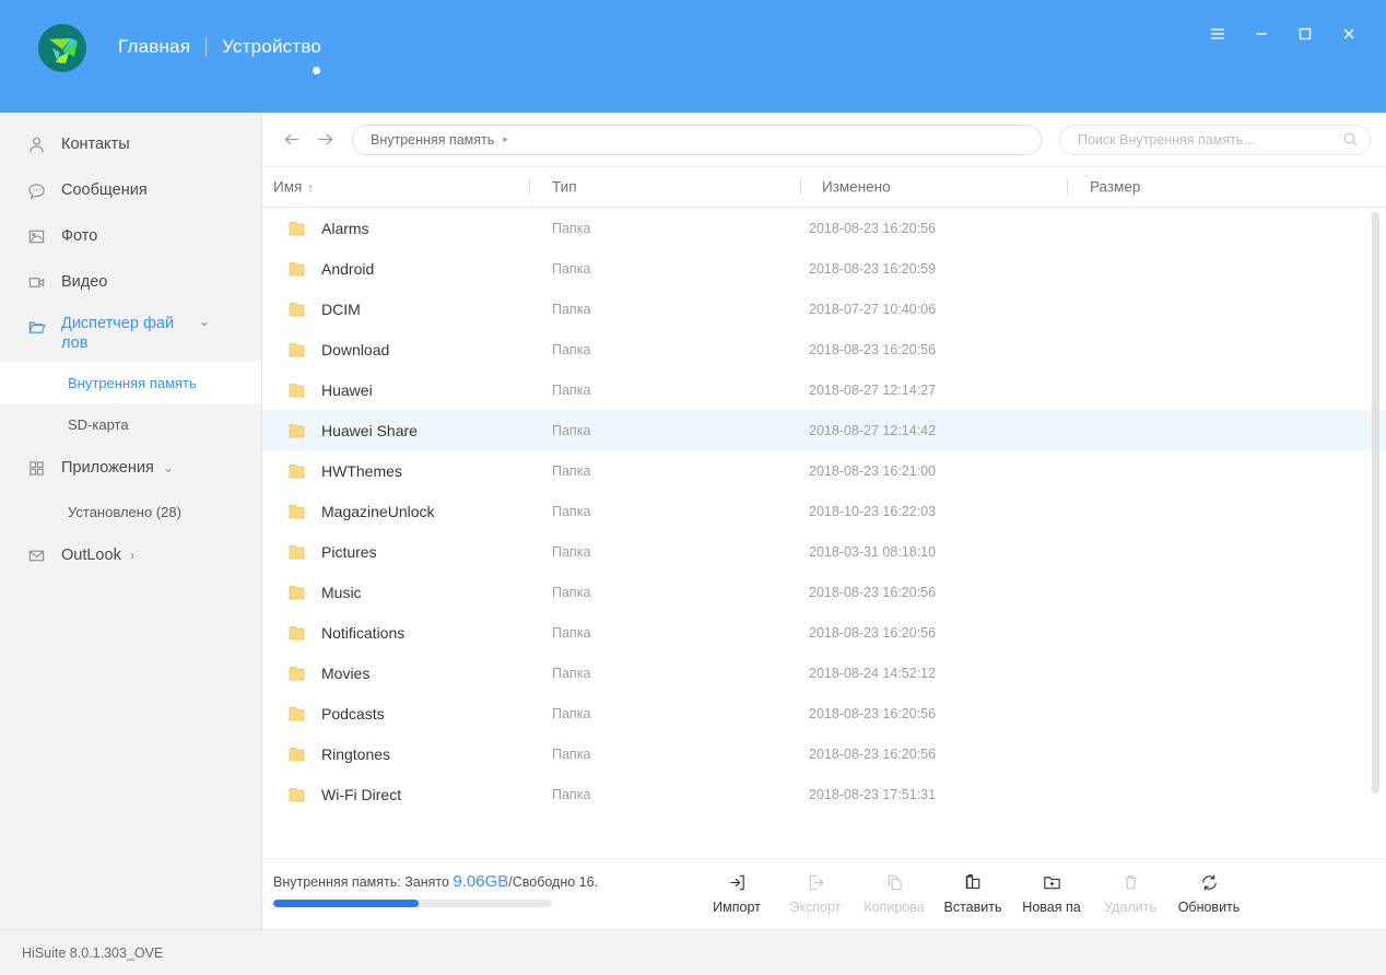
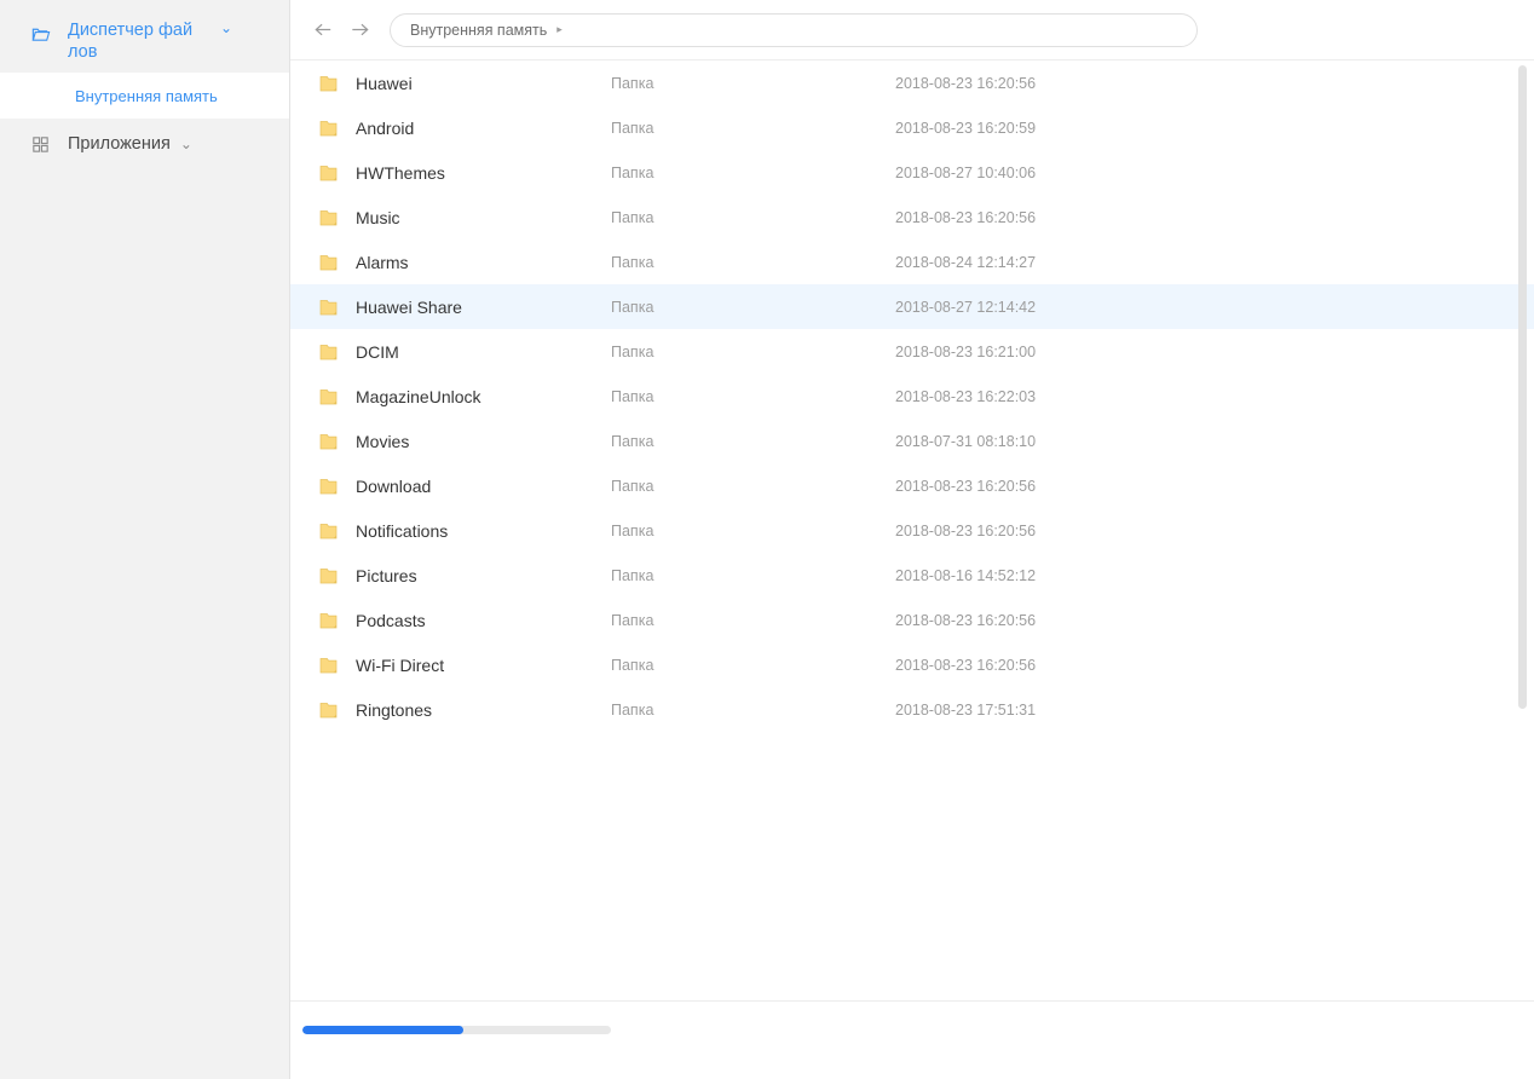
- Главная
- Устройство
- Контакты
- Сообщения
- Фото
- Видео
  Диспетчер фай лов
  ⌄
  Внутренняя память
- SD-карта
  Приложения
  ⌄
- Установлено (28)
- OutLook
- ›
  Внутренняя память
  ▸
- Поиск Внутренняя память...
- Имя ↑
- Тип
- Изменено
- Размер
- Alarms
+ Huawei
  Папка
  2018-08-23 16:20:56
  Android
  Папка
  2018-08-23 16:20:59
- DCIM
+ HWThemes
  Папка
- 2018-07-27 10:40:06
+ 2018-08-27 10:40:06
- Download
+ Music
  Папка
  2018-08-23 16:20:56
- Huawei
+ Alarms
  Папка
- 2018-08-27 12:14:27
+ 2018-08-24 12:14:27
  Huawei Share
  Папка
  2018-08-27 12:14:42
- HWThemes
+ DCIM
  Папка
  2018-08-23 16:21:00
  MagazineUnlock
  Папка
- 2018-10-23 16:22:03
+ 2018-08-23 16:22:03
- Pictures
+ Movies
  Папка
- 2018-03-31 08:18:10
+ 2018-07-31 08:18:10
- Music
+ Download
  Папка
  2018-08-23 16:20:56
  Notifications
  Папка
  2018-08-23 16:20:56
- Movies
+ Pictures
  Папка
- 2018-08-24 14:52:12
+ 2018-08-16 14:52:12
  Podcasts
  Папка
  2018-08-23 16:20:56
- Ringtones
+ Wi-Fi Direct
  Папка
  2018-08-23 16:20:56
- Wi-Fi Direct
+ Ringtones
  Папка
  2018-08-23 17:51:31
- Внутренняя память: Занято 9.06GB/Свободно 16.
- Импорт
- Экспорт
- Копирова
- Вставить
- Новая па
- Удалить
- Обновить
- HiSuite 8.0.1.303_OVE
